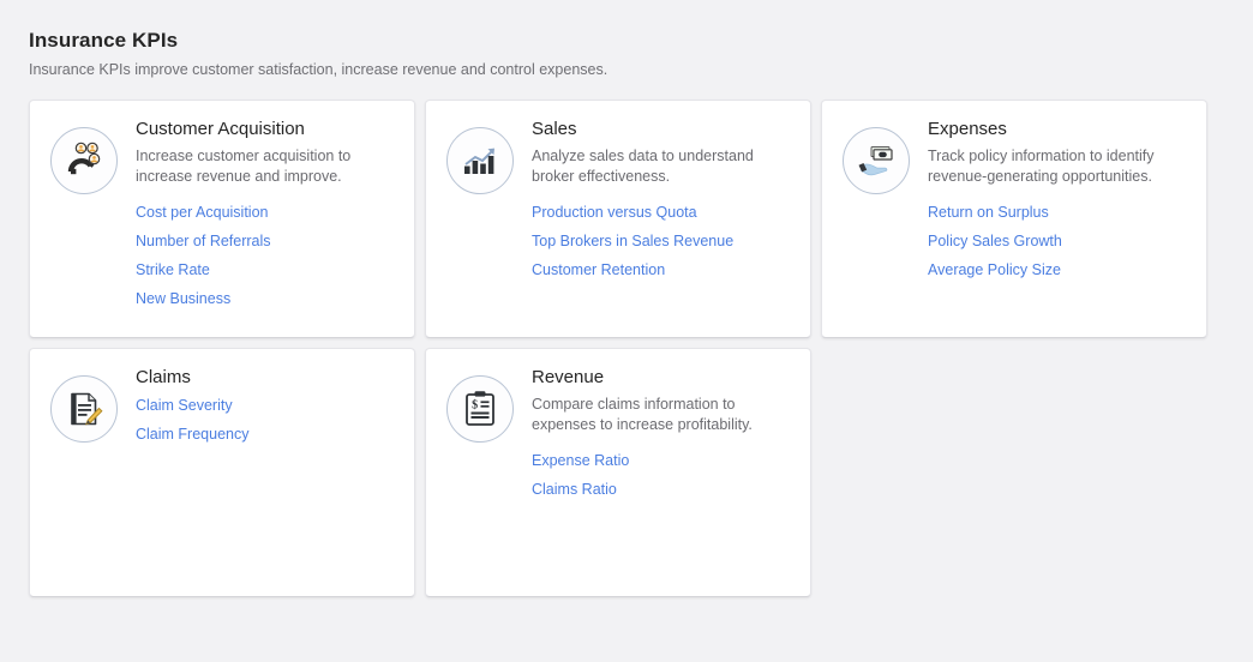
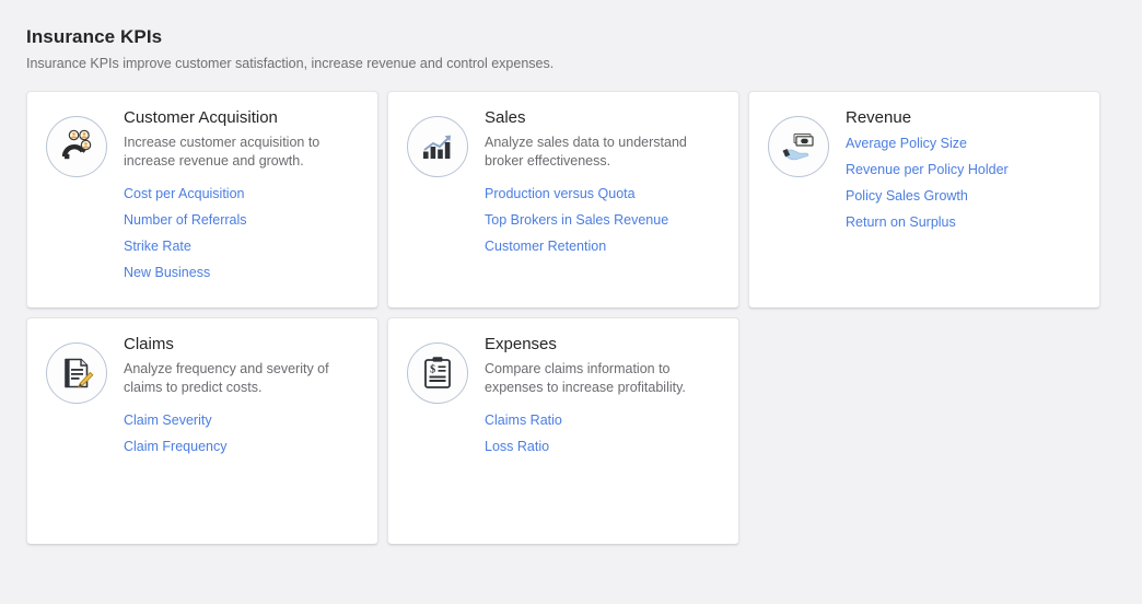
  Insurance KPIs
  Insurance KPIs improve customer satisfaction, increase revenue and control expenses.
  Customer Acquisition
- Increase customer acquisition to increase revenue and improve.
+ Increase customer acquisition to increase revenue and growth.
  Cost per Acquisition
  Number of Referrals
  Strike Rate
  New Business
  Sales
  Analyze sales data to understand broker effectiveness.
  Production versus Quota
  Top Brokers in Sales Revenue
  Customer Retention
- Expenses
+ Revenue
- Track policy information to identify revenue-generating opportunities.
- Return on Surplus
+ Average Policy Size
+ Revenue per Policy Holder
  Policy Sales Growth
- Average Policy Size
+ Return on Surplus
  Claims
+ Analyze frequency and severity of claims to predict costs.
  Claim Severity
  Claim Frequency
  $
- Revenue
+ Expenses
  Compare claims information to expenses to increase profitability.
- Expense Ratio
  Claims Ratio
+ Loss Ratio
